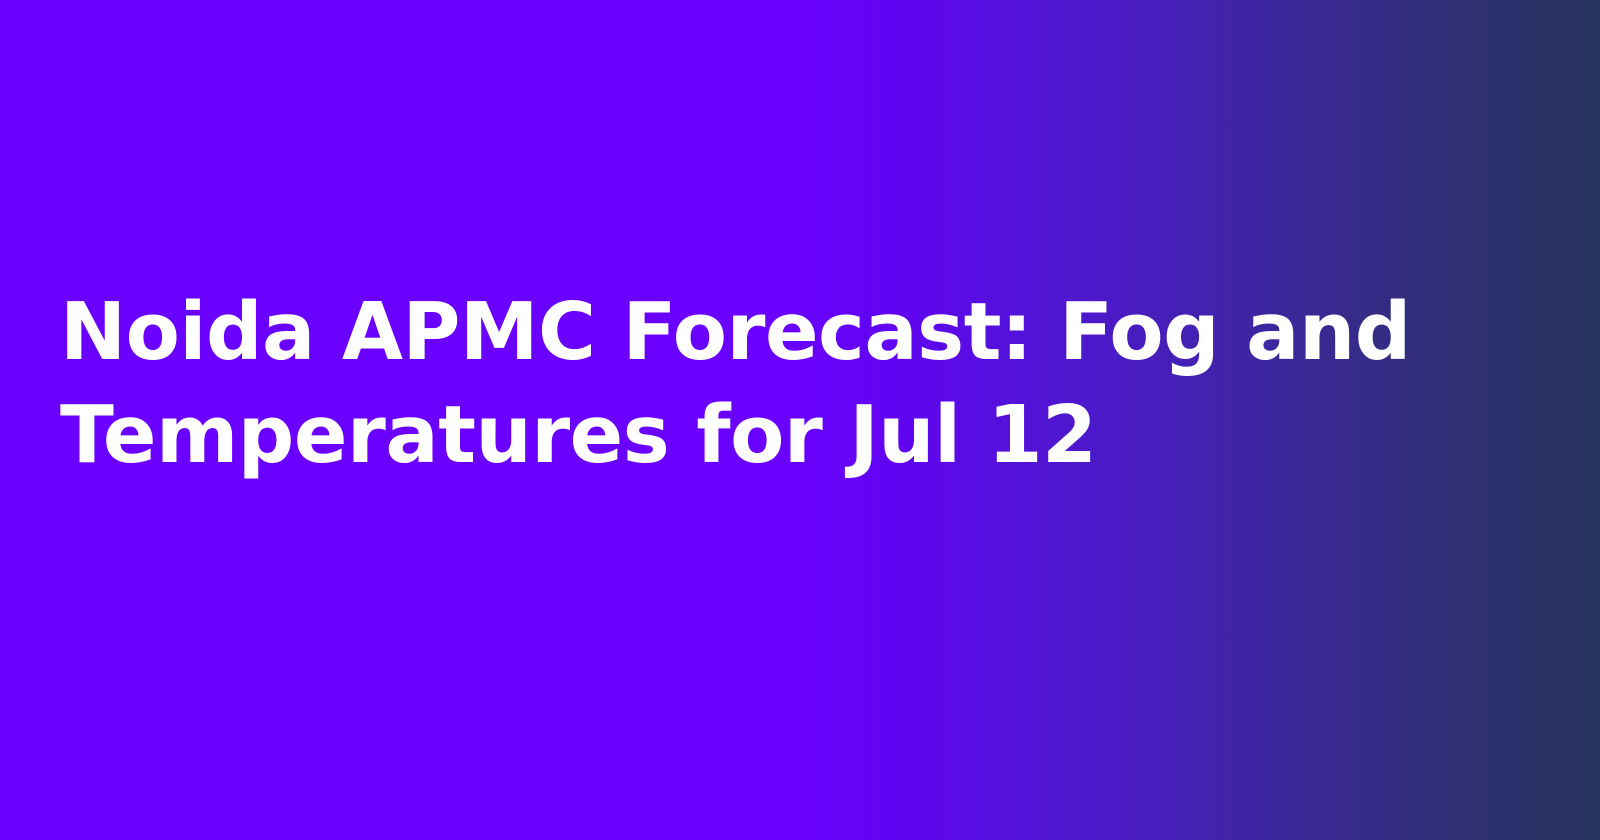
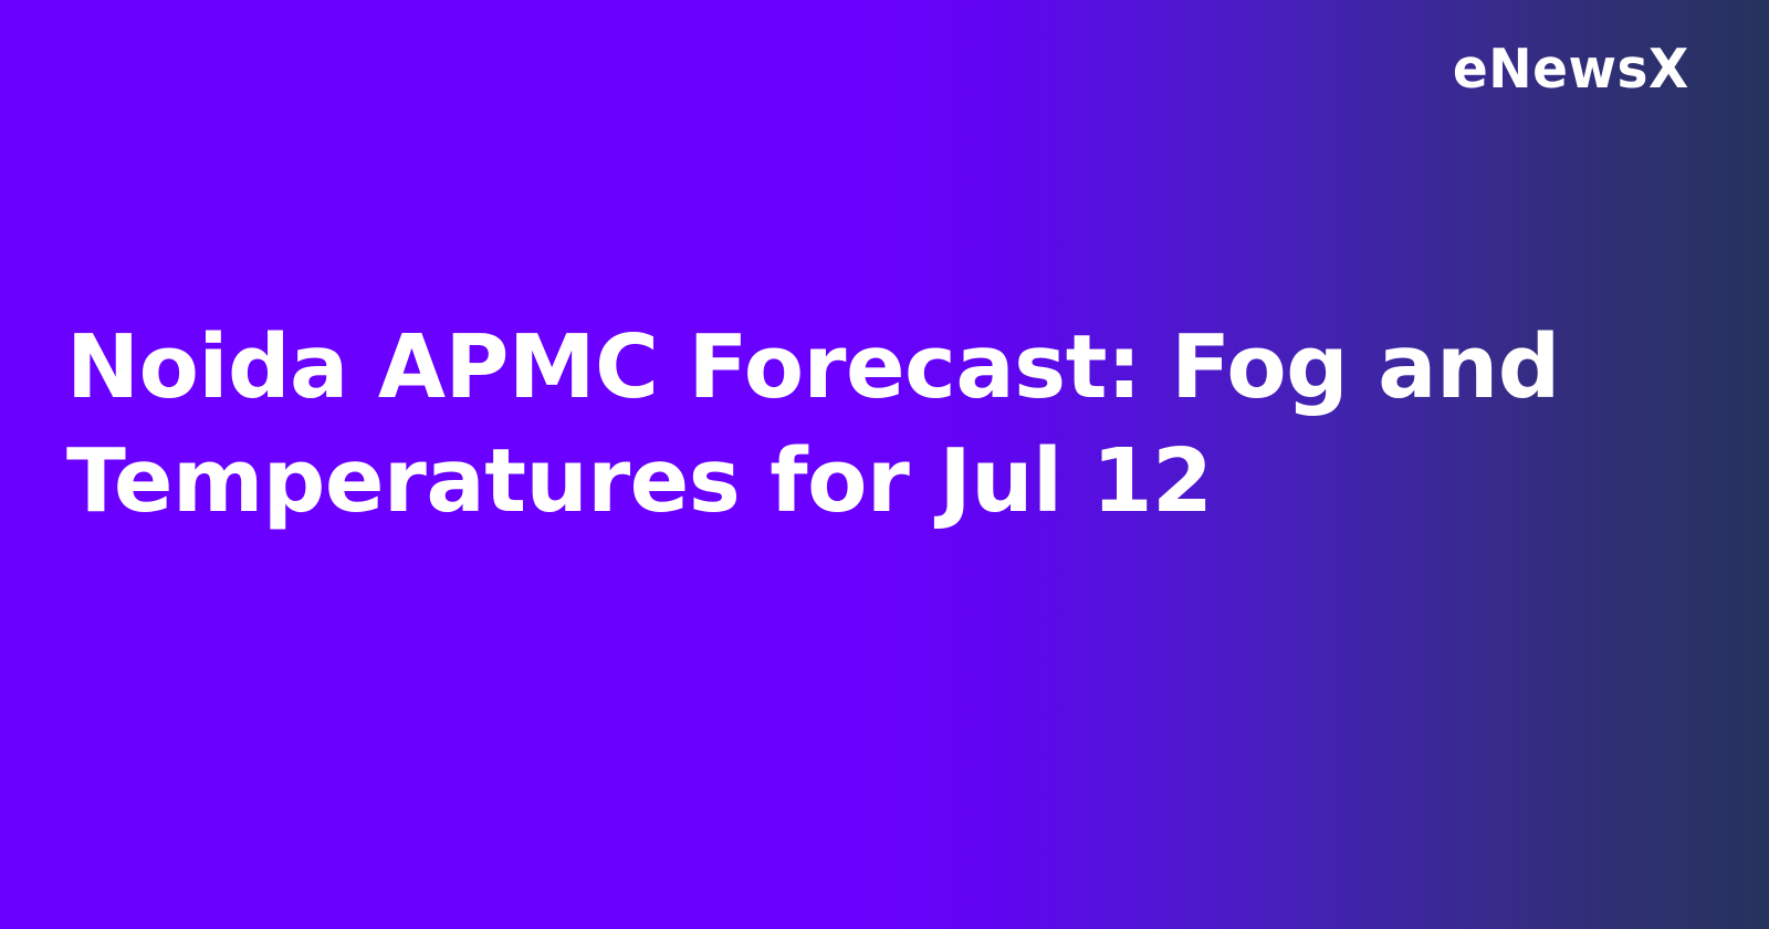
+ eNewsX
  Noida APMC Forecast: Fog and Temperatures for Jul 12
